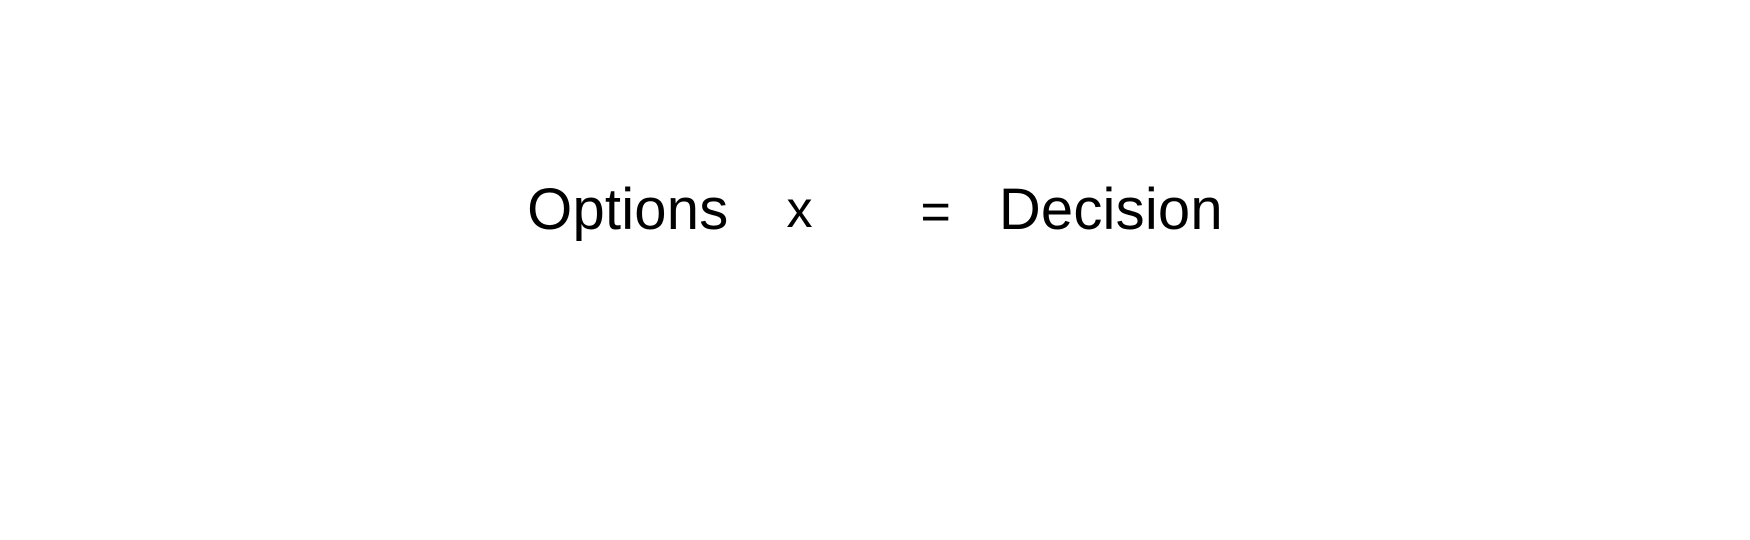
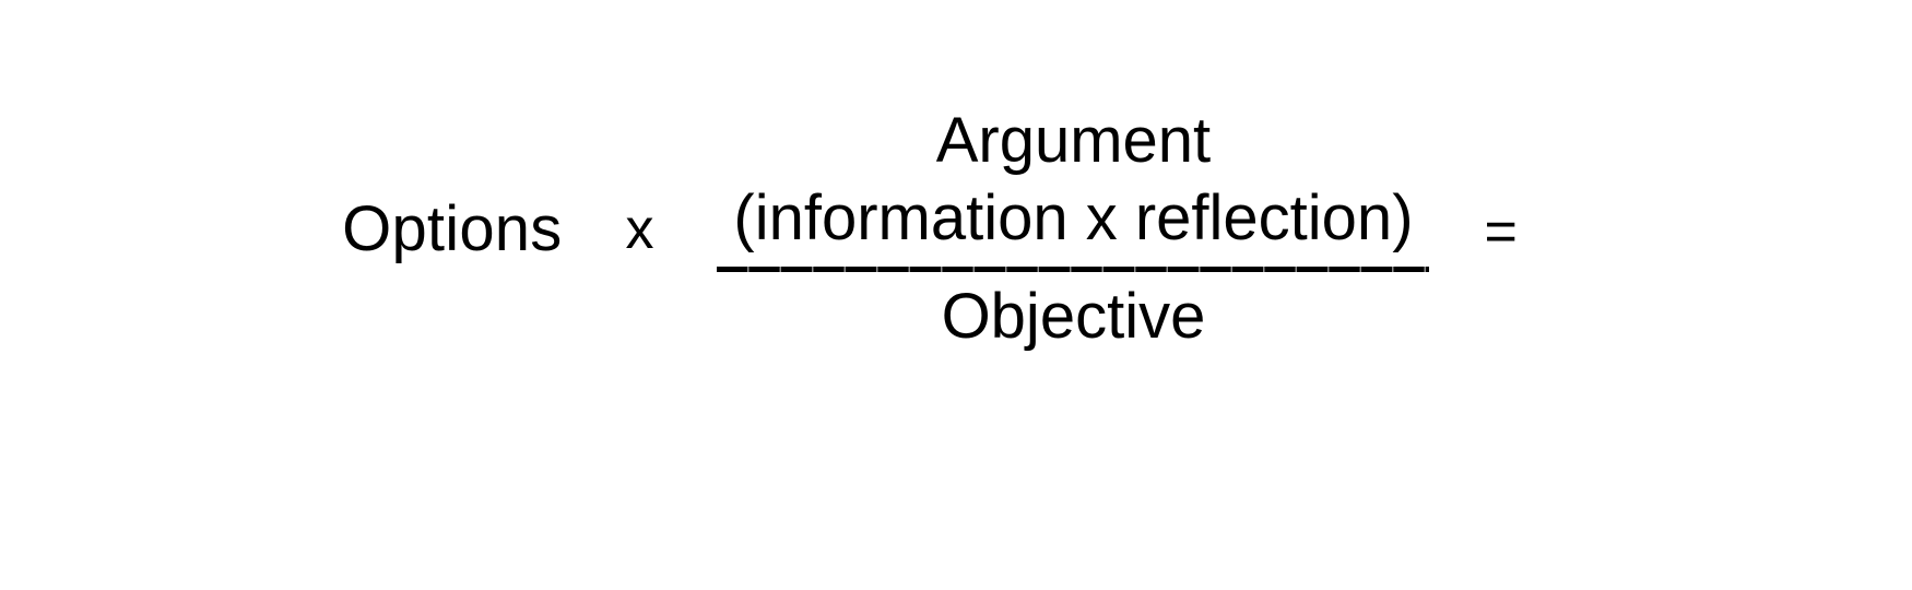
  Options
  x
+ Argument
+ (information x reflection)
+ Objective
  =
- Decision
